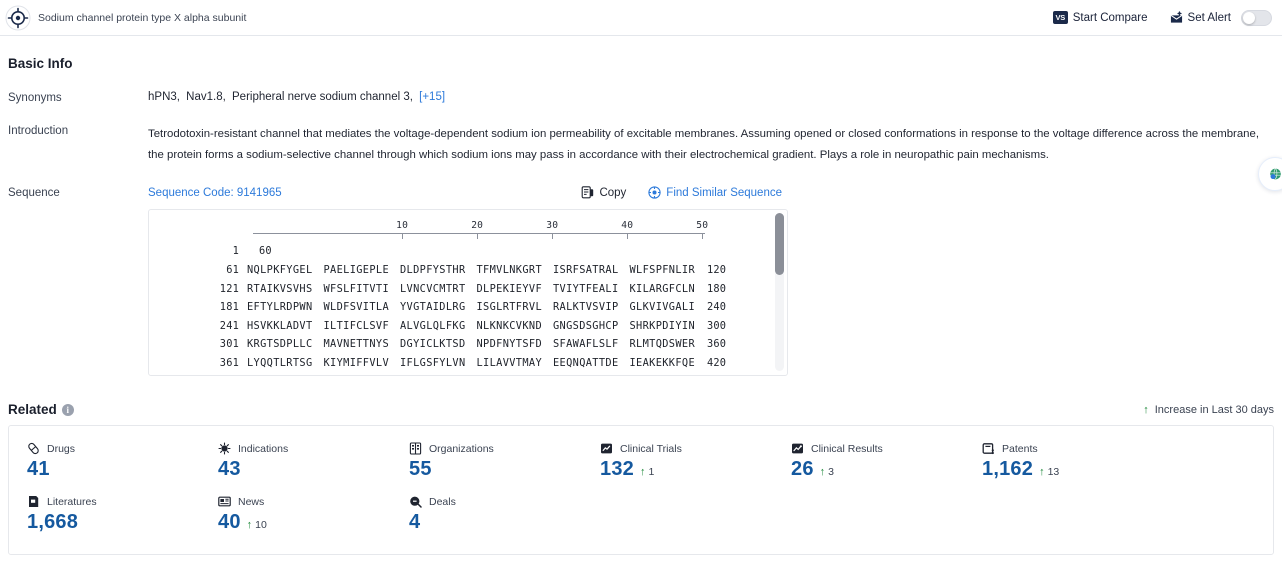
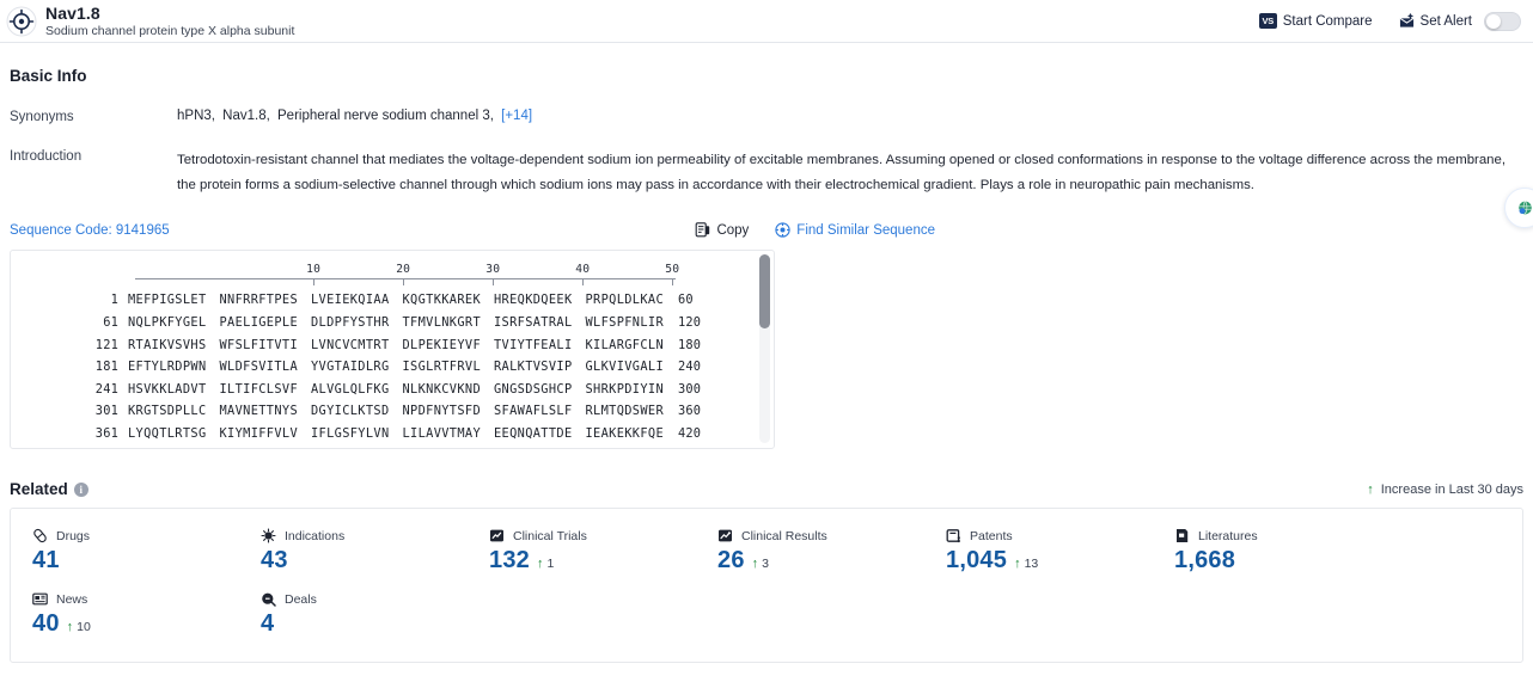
+ Nav1.8
  Sodium channel protein type X alpha subunit
  VS
  Start Compare
  Set Alert
  Basic Info
  Synonyms
- hPN3, Nav1.8, Peripheral nerve sodium channel 3, [+15]
+ hPN3, Nav1.8, Peripheral nerve sodium channel 3, [+14]
  Introduction
  Tetrodotoxin-resistant channel that mediates the voltage-dependent sodium ion permeability of excitable membranes. Assuming opened or closed conformations in response to the voltage difference across the membrane, the protein forms a sodium-selective channel through which sodium ions may pass in accordance with their electrochemical gradient. Plays a role in neuropathic pain mechanisms.
- Sequence
  Sequence Code: 9141965
  Copy
  Find Similar Sequence
  10
  20
  30
  40
  50
  1
+ MEFPIGSLET
+ NNFRRFTPES
+ LVEIEKQIAA
+ KQGTKKAREK
+ HREQKDQEEK
+ PRPQLDLKAC
  60
  61
  NQLPKFYGEL
  PAELIGEPLE
  DLDPFYSTHR
  TFMVLNKGRT
  ISRFSATRAL
  WLFSPFNLIR
  120
  121
  RTAIKVSVHS
  WFSLFITVTI
  LVNCVCMTRT
  DLPEKIEYVF
  TVIYTFEALI
  KILARGFCLN
  180
  181
  EFTYLRDPWN
  WLDFSVITLA
  YVGTAIDLRG
  ISGLRTFRVL
  RALKTVSVIP
  GLKVIVGALI
  240
  241
  HSVKKLADVT
  ILTIFCLSVF
  ALVGLQLFKG
  NLKNKCVKND
  GNGSDSGHCP
  SHRKPDIYIN
  300
  301
  KRGTSDPLLC
  MAVNETTNYS
  DGYICLKTSD
  NPDFNYTSFD
  SFAWAFLSLF
  RLMTQDSWER
  360
  361
  LYQQTLRTSG
  KIYMIFFVLV
  IFLGSFYLVN
  LILAVVTMAY
  EEQNQATTDE
  IEAKEKKFQE
  420
  Related
  i
  ↑
  Increase in Last 30 days
  Drugs
  41
  Indications
  43
- Organizations
- 55
  Clinical Trials
  132
  ↑
  1
  Clinical Results
  26
  ↑
  3
  Patents
- 1,162
+ 1,045
  ↑
  13
  Literatures
  1,668
  News
  40
  ↑
  10
  Deals
  4
